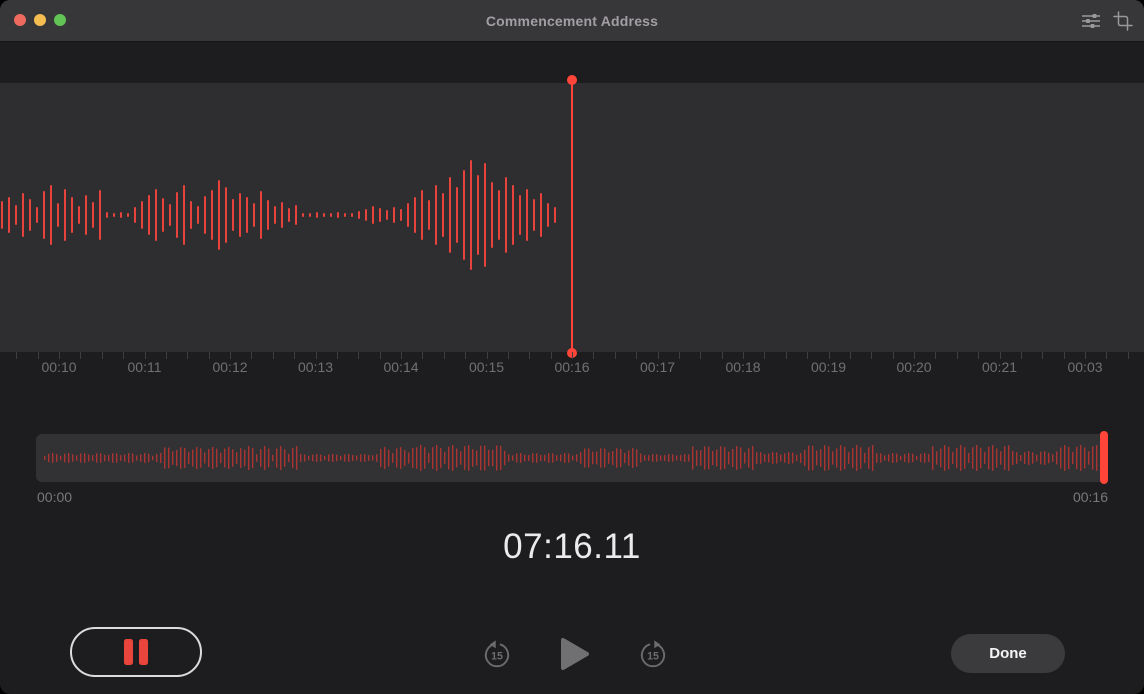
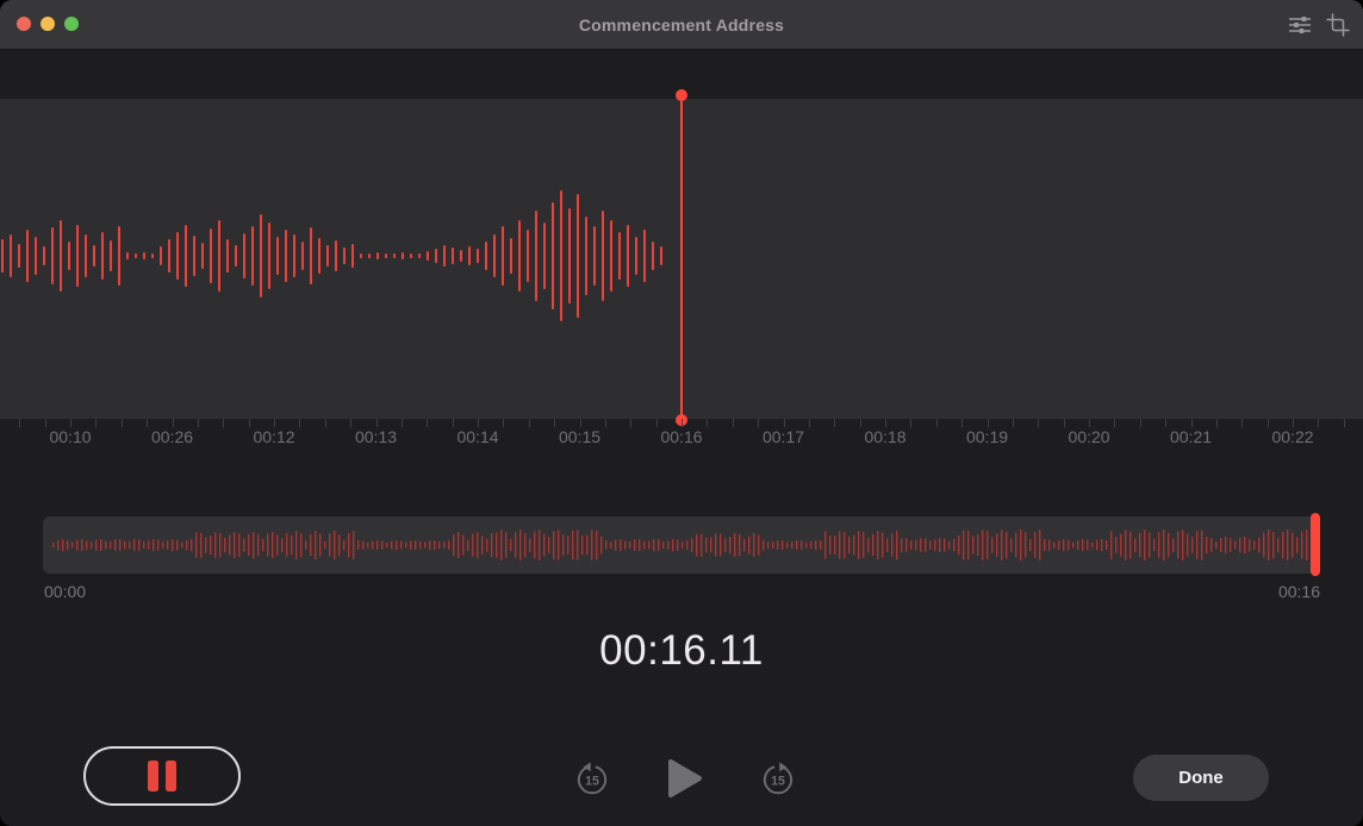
  Commencement Address
  00:10
- 00:11
+ 00:26
  00:12
  00:13
  00:14
  00:15
  00:16
  00:17
  00:18
  00:19
  00:20
  00:21
- 00:03
+ 00:22
  00:00
  00:16
- 07:16.11
+ 00:16.11
  15
  15
  Done
